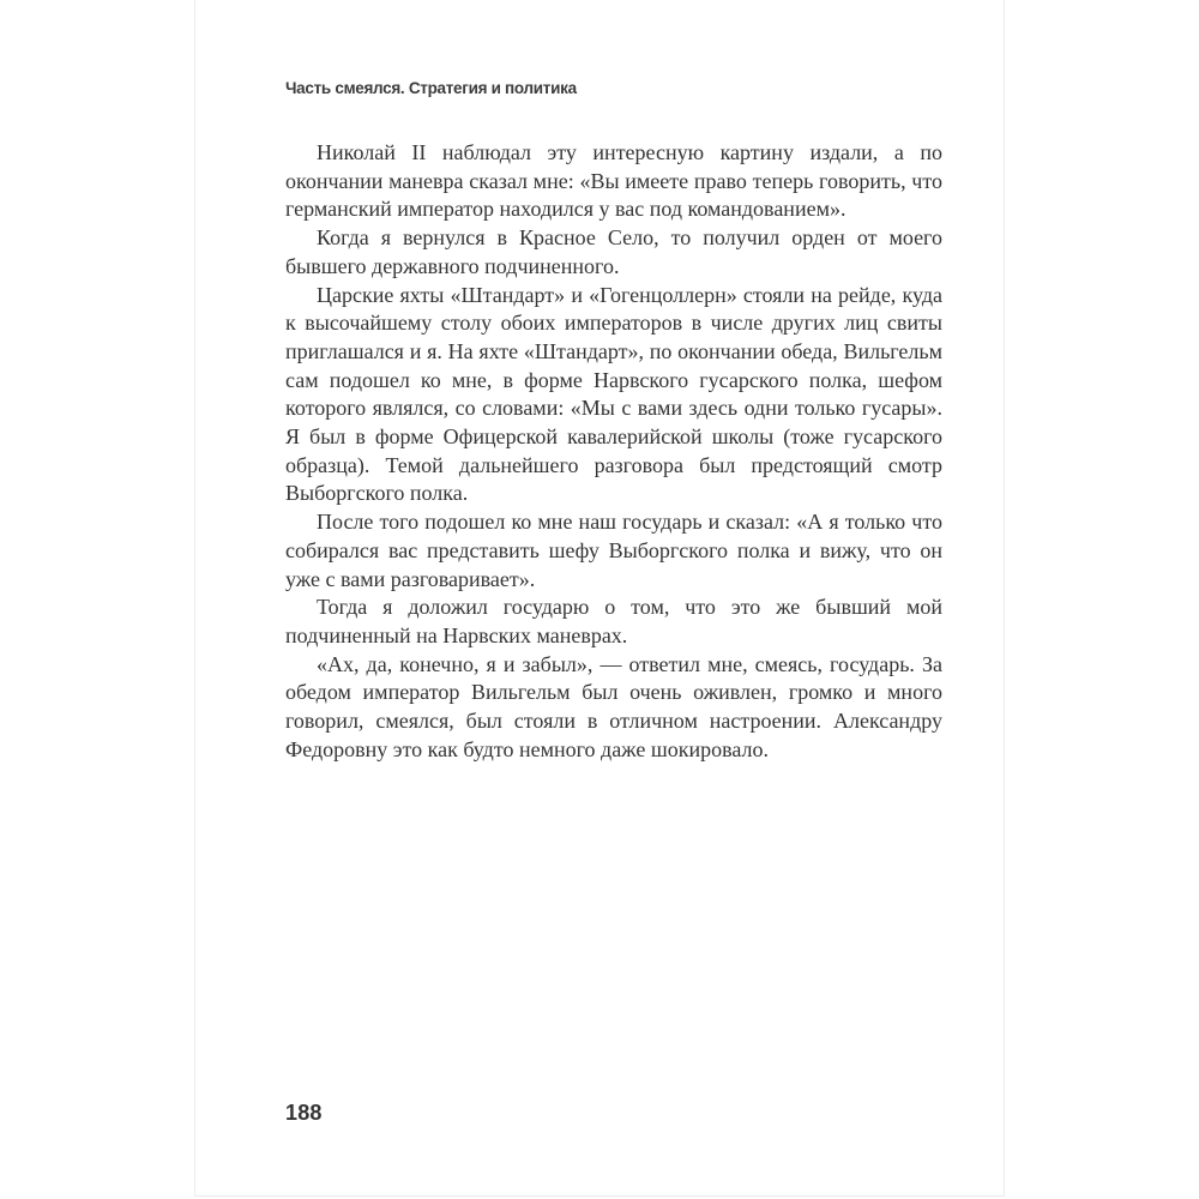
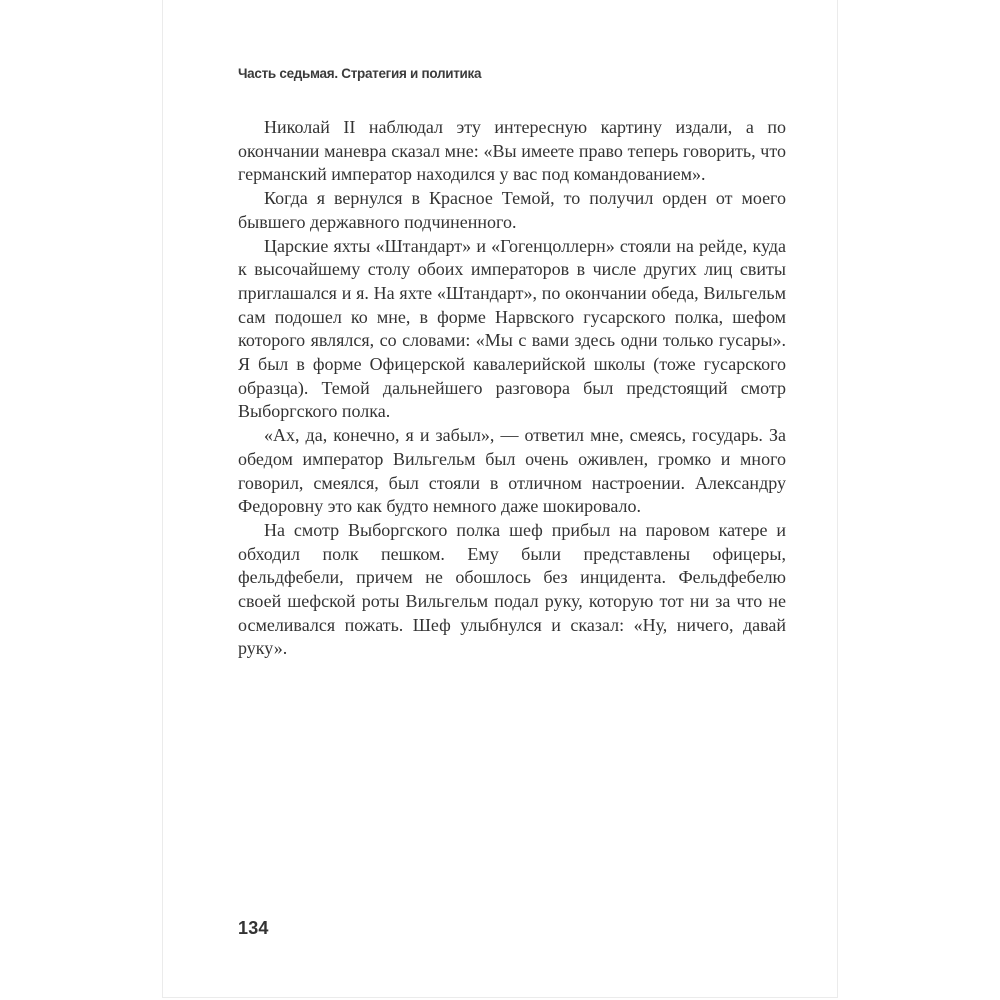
- Часть смеялся. Стратегия и политика
+ Часть седьмая. Стратегия и политика
  Николай II наблюдал эту интересную картину издали, а по окончании маневра сказал мне: «Вы имеете право теперь говорить, что германский император находился у вас под командованием».
- Когда я вернулся в Красное Село, то получил орден от моего бывшего державного подчиненного.
+ Когда я вернулся в Красное Темой, то получил орден от моего бывшего державного подчиненного.
  Царские яхты «Штандарт» и «Гогенцоллерн» стояли на рейде, куда к высочайшему столу обоих императоров в числе других лиц свиты приглашался и я. На яхте «Штандарт», по окончании обеда, Вильгельм сам подошел ко мне, в форме Нарвского гусарского полка, шефом которого являлся, со словами: «Мы с вами здесь одни только гусары». Я был в форме Офицерской кавалерийской школы (тоже гусарского образца). Темой дальнейшего разговора был предстоящий смотр Выборгского полка.
- После того подошел ко мне наш государь и сказал: «А я только что собирался вас представить шефу Выборгского полка и вижу, что он уже с вами разговаривает».
- Тогда я доложил государю о том, что это же бывший мой подчиненный на Нарвских маневрах.
  «Ах, да, конечно, я и забыл», — ответил мне, смеясь, государь. За обедом император Вильгельм был очень оживлен, громко и много говорил, смеялся, был стояли в отличном настроении. Александру Федоровну это как будто немного даже шокировало.
+ На смотр Выборгского полка шеф прибыл на паровом катере и обходил полк пешком. Ему были представлены офицеры, фельдфебели, причем не обошлось без инцидента. Фельдфебелю своей шефской роты Вильгельм подал руку, которую тот ни за что не осмеливался пожать. Шеф улыбнулся и сказал: «Ну, ничего, давай руку».
- 188
+ 134
